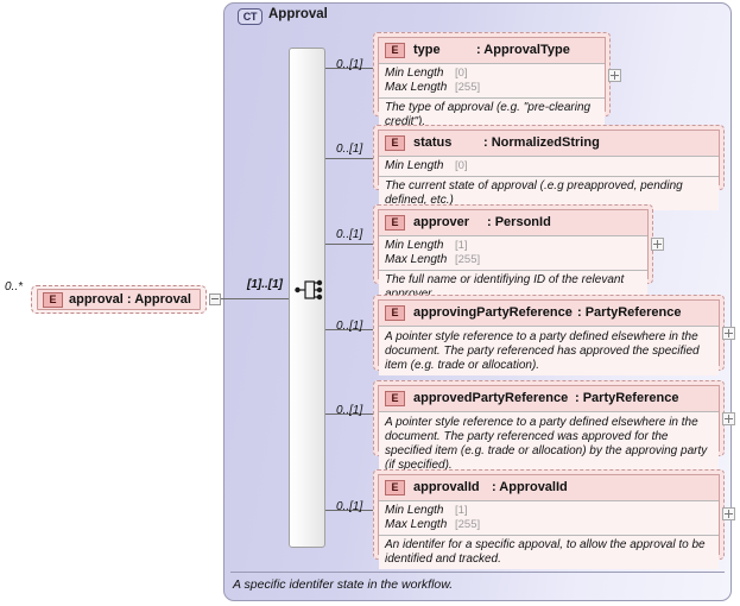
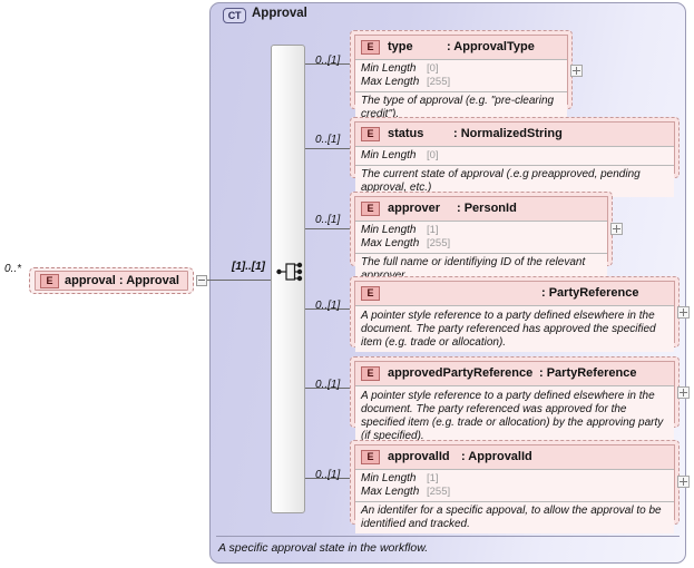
  CT
  Approval
- A specific identifer state in the workflow.
+ A specific approval state in the workflow.
  0..*
  E
  approval : Approval
  [1]..[1]
  0..[1]
  E
  type
  : ApprovalType
  Min Length
  [0]
  Max Length
  [255]
  The type of approval (e.g. "pre-clearing credit").
  0..[1]
  E
  status
  : NormalizedString
  Min Length
  [0]
- The current state of approval (.e.g preapproved, pending defined, etc.)
+ The current state of approval (.e.g preapproved, pending approval, etc.)
  0..[1]
  E
  approver
  : PersonId
  Min Length
  [1]
  Max Length
  [255]
  The full name or identifiying ID of the relevant
  0..[1]
  E
- approvingPartyReference
  : PartyReference
  A pointer style reference to a party defined elsewhere in the document. The party referenced has approved the specified item (e.g. trade or allocation).
  0..[1]
  E
  approvedPartyReference
  : PartyReference
  A pointer style reference to a party defined elsewhere in the document. The party referenced was approved for the specified item (e.g. trade or allocation) by the approving party (if specified).
  0..[1]
  E
  approvalId
  : ApprovalId
  Min Length
  [1]
  Max Length
  [255]
  An identifer for a specific appoval, to allow the approval to be identified and tracked.
